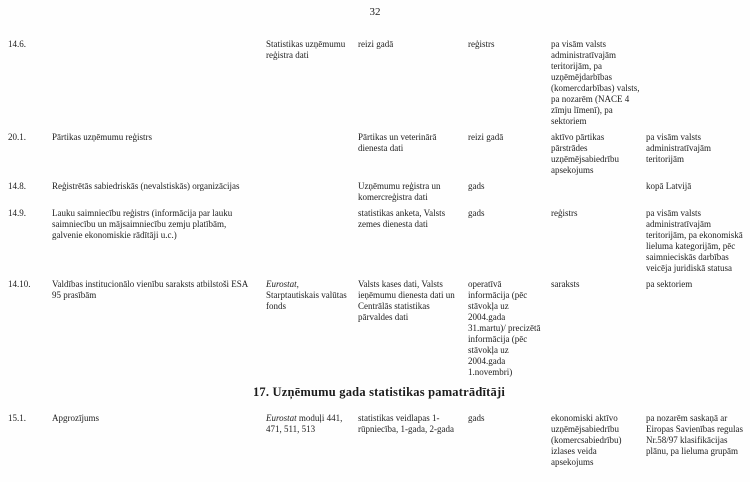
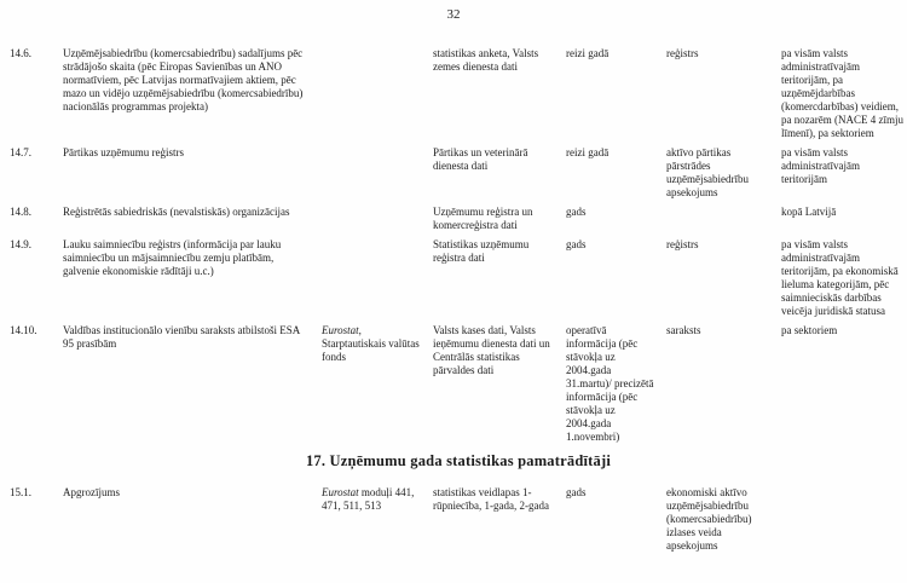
  32
  14.6.
+ Uzņēmējsabiedrību (komercsabiedrību) sadalījums pēc strādājošo skaita (pēc Eiropas Savienības un ANO normatīviem, pēc Latvijas normatīvajiem aktiem, pēc mazo un vidējo uzņēmējsabiedrību (komercsabiedrību) nacionālās programmas projekta)
- Statistikas uzņēmumu reģistra dati
+ statistikas anketa, Valsts zemes dienesta dati
  reizi gadā
  reģistrs
- pa visām valsts administratīvajām teritorijām, pa uzņēmējdarbības (komercdarbības) valsts, pa nozarēm (NACE 4 zīmju līmenī), pa sektoriem
+ pa visām valsts administratīvajām teritorijām, pa uzņēmējdarbības (komercdarbības) veidiem, pa nozarēm (NACE 4 zīmju līmenī), pa sektoriem
- 20.1.
+ 14.7.
  Pārtikas uzņēmumu reģistrs
  Pārtikas un veterinārā dienesta dati
  reizi gadā
  aktīvo pārtikas pārstrādes uzņēmējsabiedrību apsekojums
  pa visām valsts administratīvajām teritorijām
  14.8.
  Reģistrētās sabiedriskās (nevalstiskās) organizācijas
  Uzņēmumu reģistra un komercreģistra dati
  gads
  kopā Latvijā
  14.9.
  Lauku saimniecību reģistrs (informācija par lauku saimniecību un mājsaimniecību zemju platībām, galvenie ekonomiskie rādītāji u.c.)
- statistikas anketa, Valsts zemes dienesta dati
+ Statistikas uzņēmumu reģistra dati
  gads
  reģistrs
  pa visām valsts administratīvajām teritorijām, pa ekonomiskā lieluma kategorijām, pēc saimnieciskās darbības veicēja juridiskā statusa
  14.10.
  Valdības institucionālo vienību saraksts atbilstoši ESA 95 prasībām
  Eurostat, Starptautiskais valūtas fonds
  Valsts kases dati, Valsts ieņēmumu dienesta dati un Centrālās statistikas pārvaldes dati
  operatīvā informācija (pēc stāvokļa uz 2004.gada 31.martu)/ precizētā informācija (pēc stāvokļa uz 2004.gada 1.novembri)
  saraksts
  pa sektoriem
  17. Uzņēmumu gada statistikas pamatrādītāji
  15.1.
  Apgrozījums
  Eurostat moduļi 441, 471, 511, 513
  statistikas veidlapas 1-rūpniecība, 1-gada, 2-gada
  gads
  ekonomiski aktīvo uzņēmējsabiedrību (komercsabiedrību) izlases veida apsekojums
- pa nozarēm saskaņā ar Eiropas Savienības regulas Nr.58/97 klasifikācijas plānu, pa lieluma grupām
